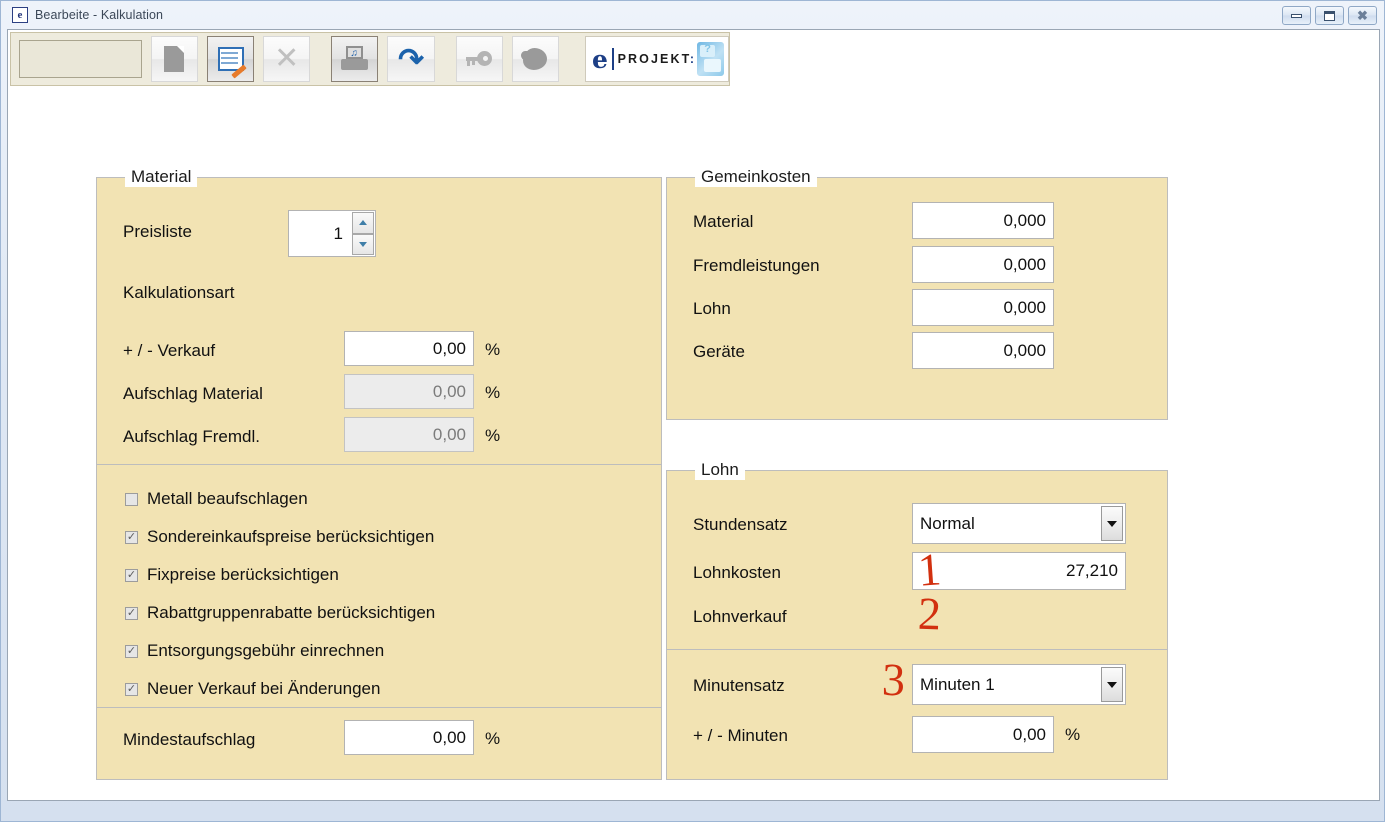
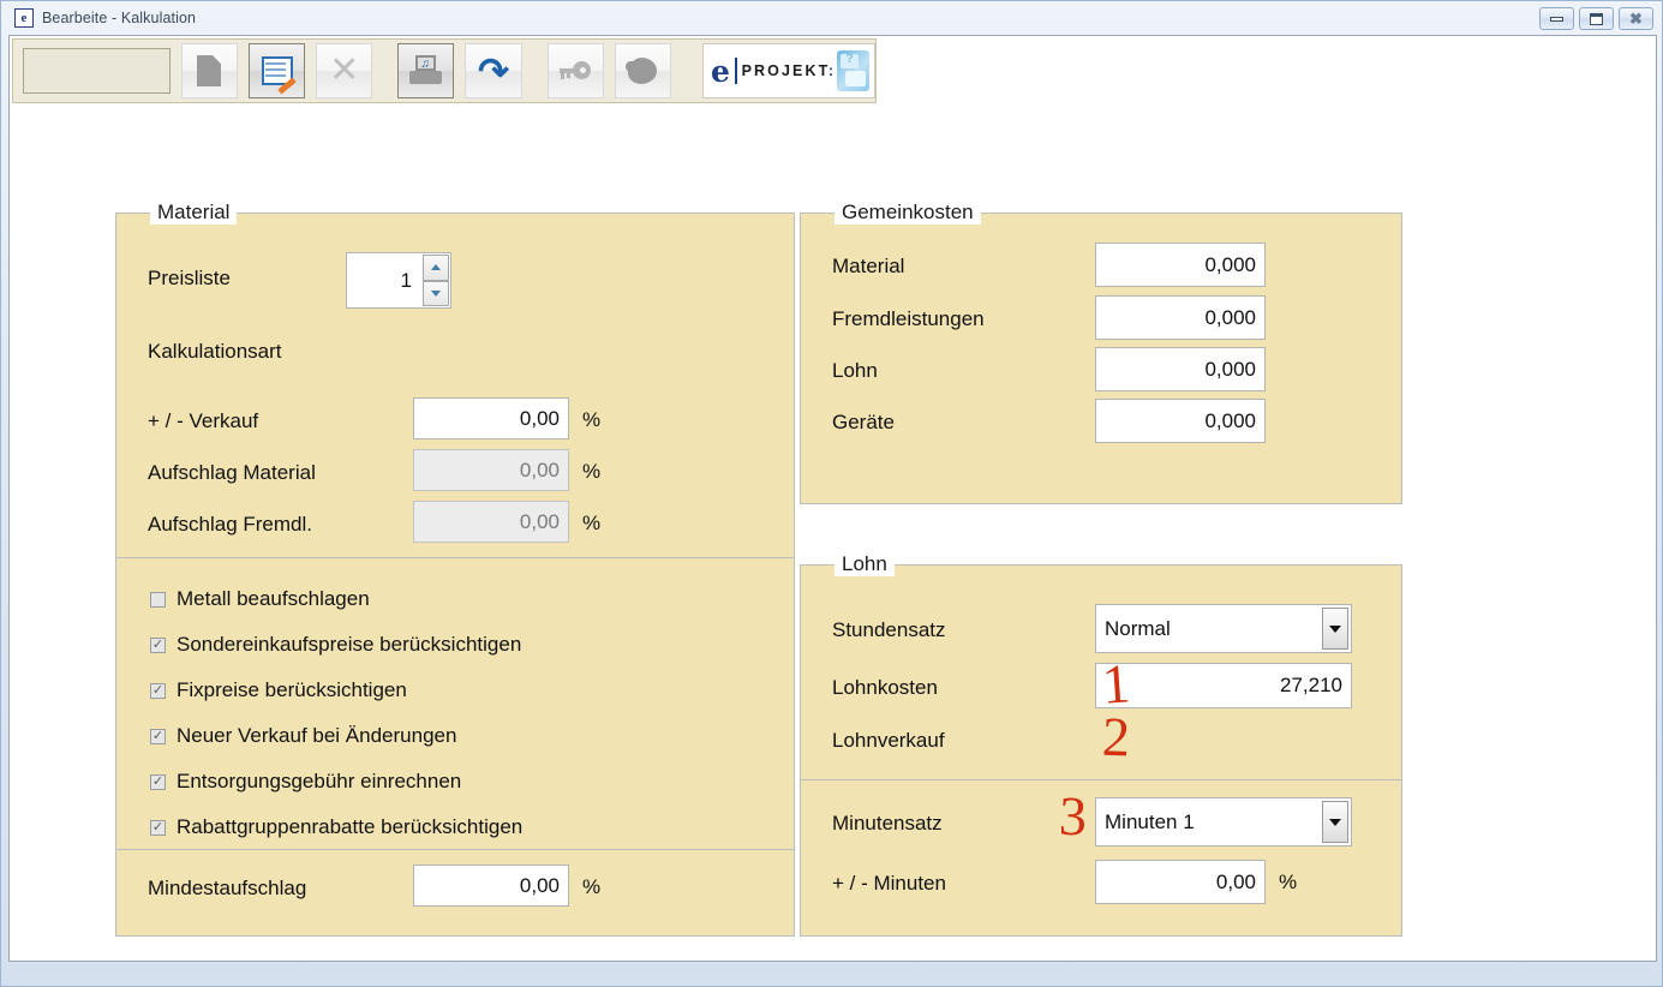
  e
  Bearbeite - Kalkulation
  ✖
  ✕
  ♫
  e
  PROJEKT:
  ?
  Material
  Preisliste
  1
  Kalkulationsart
  + / - Verkauf
  0,00
  %
  Aufschlag Material
  0,00
  %
  Aufschlag Fremdl.
  0,00
  %
  ✓
  Metall beaufschlagen
  ✓
  Sondereinkaufspreise berücksichtigen
  ✓
  Fixpreise berücksichtigen
  ✓
- Rabattgruppenrabatte berücksichtigen
+ Neuer Verkauf bei Änderungen
  ✓
  Entsorgungsgebühr einrechnen
  ✓
- Neuer Verkauf bei Änderungen
+ Rabattgruppenrabatte berücksichtigen
  Mindestaufschlag
  0,00
  %
  Gemeinkosten
  Material
  0,000
  Fremdleistungen
  0,000
  Lohn
  0,000
  Geräte
  0,000
  Lohn
  Stundensatz
  Normal
  Lohnkosten
  27,210
  Lohnverkauf
  Minutensatz
  Minuten 1
  + / - Minuten
  0,00
  %
